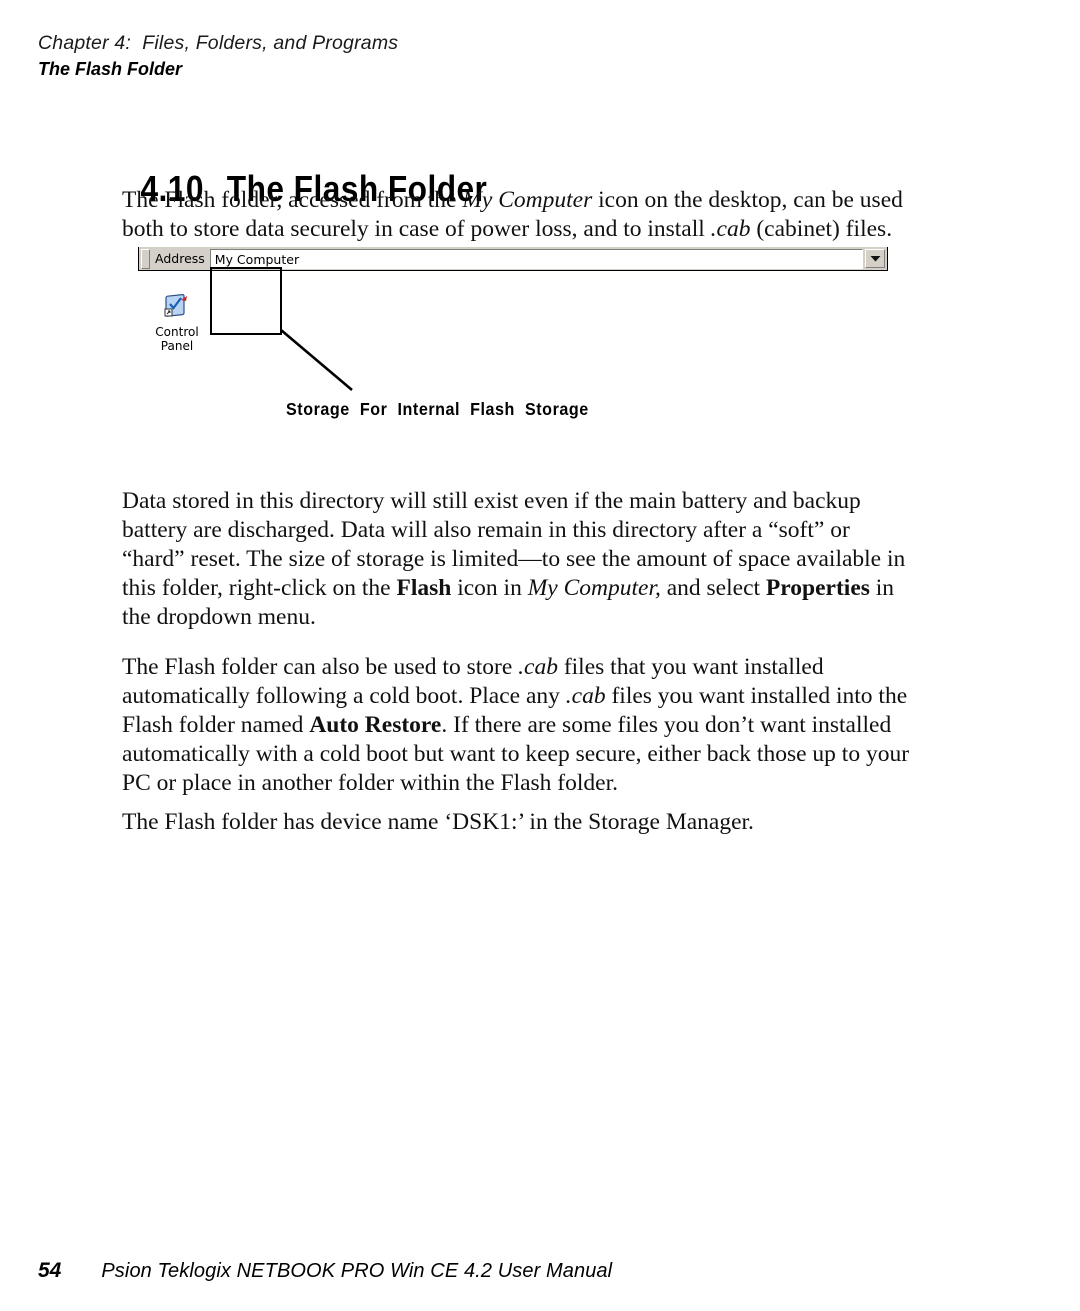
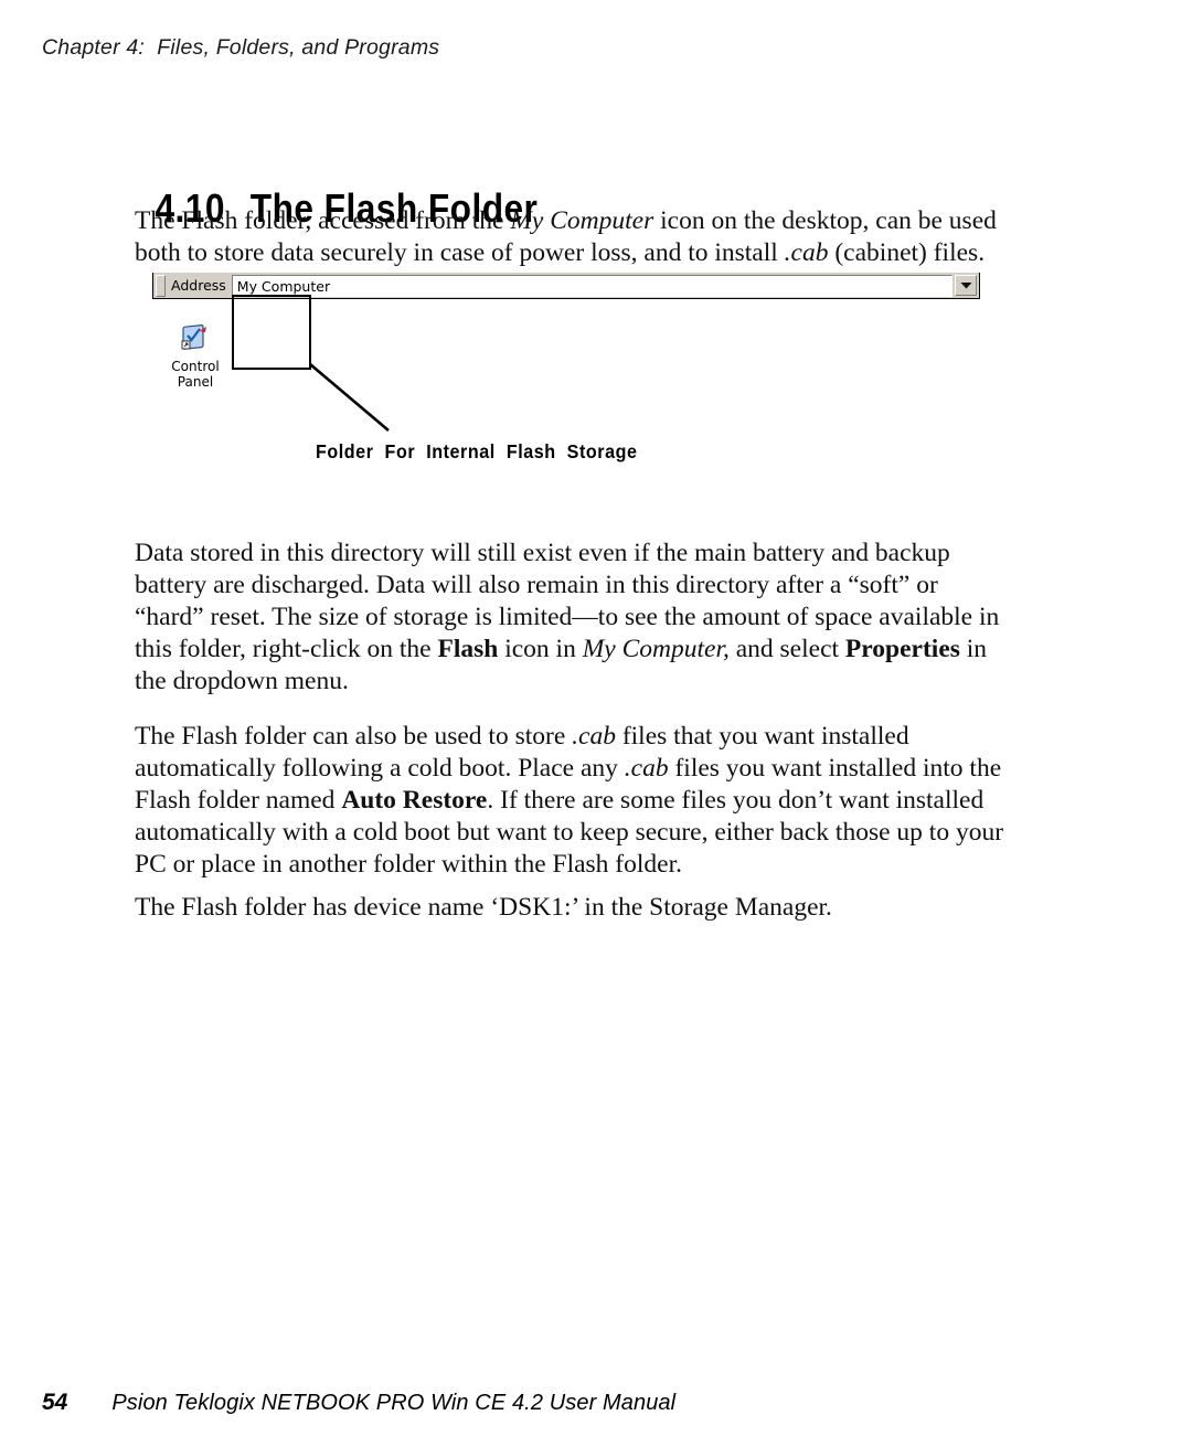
  Chapter 4: Files, Folders, and Programs
- The Flash Folder
  4.10 The Flash Folder
  The Flash folder, accessed from the My Computer icon on the desktop, can be used both to store data securely in case of power loss, and to install .cab (cabinet) files.
  Address
  My Computer
  Control
  Panel
- Storage For Internal Flash Storage
+ Folder For Internal Flash Storage
  Data stored in this directory will still exist even if the main battery and backup battery are discharged. Data will also remain in this directory after a “soft” or “hard” reset. The size of storage is limited—to see the amount of space available in this folder, right-click on the Flash icon in My Computer, and select Properties in the dropdown menu.
  The Flash folder can also be used to store .cab files that you want installed automatically following a cold boot. Place any .cab files you want installed into the Flash folder named Auto Restore. If there are some files you don’t want installed automatically with a cold boot but want to keep secure, either back those up to your PC or place in another folder within the Flash folder.
  The Flash folder has device name ‘DSK1:’ in the Storage Manager.
  54
  Psion Teklogix NETBOOK PRO Win CE 4.2 User Manual
